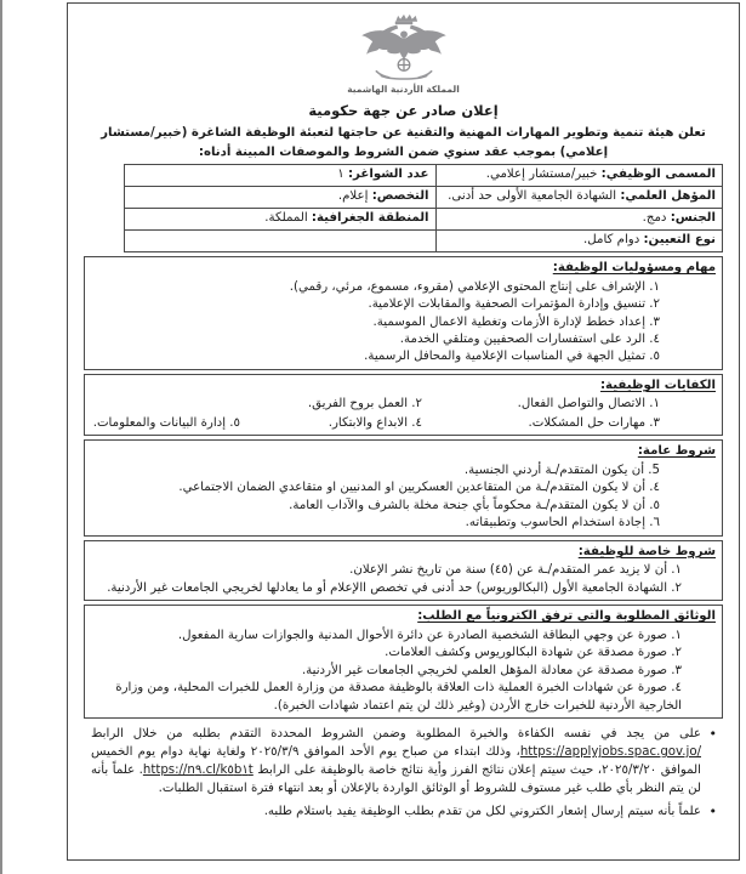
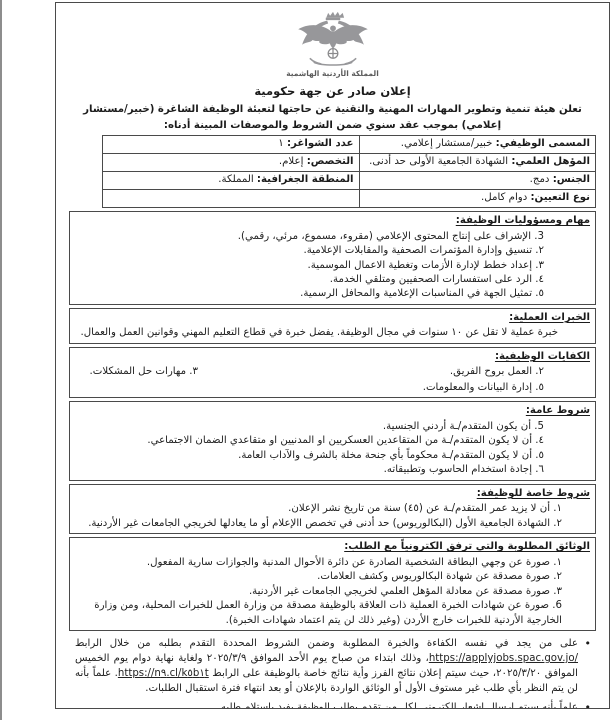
  المملكة الأردنية الهاشمية
  إعلان صادر عن جهة حكومية
  تعلن هيئة تنمية وتطوير المهارات المهنية والتقنية عن حاجتها لتعبئة الوظيفة الشاغرة (خبير/مستشار إعلامي) بموجب عقد سنوي ضمن الشروط والموصفات المبينة أدناه:
  المسمى الوظيفي: خبير/مستشار إعلامي.	عدد الشواغر: ١
  المؤهل العلمي: الشهادة الجامعية الأولى حد أدنى.	التخصص: إعلام.
  الجنس: دمج.	المنطقة الجغرافية: المملكة.
  نوع التعيين: دوام كامل.
  مهام ومسؤوليات الوظيفة:
- ١. الإشراف على إنتاج المحتوى الإعلامي (مقروء، مسموع، مرئي، رقمي).
+ 3. الإشراف على إنتاج المحتوى الإعلامي (مقروء، مسموع، مرئي، رقمي).
  ٢. تنسيق وإدارة المؤتمرات الصحفية والمقابلات الإعلامية.
  ٣. إعداد خطط لإدارة الأزمات وتغطية الاعمال الموسمية.
  ٤. الرد على استفسارات الصحفيين ومتلقي الخدمة.
  ٥. تمثيل الجهة في المناسبات الإعلامية والمحافل الرسمية.
+ الخبرات العملية:
+ خبرة عملية لا تقل عن ١٠ سنوات في مجال الوظيفة. يفضل خبرة في قطاع التعليم المهني وقوانين العمل والعمال.
  الكفايات الوظيفية:
- ١. الاتصال والتواصل الفعال.
  ٢. العمل بروح الفريق.
  ٣. مهارات حل المشكلات.
- ٤. الابداع والابتكار.
  ٥. إدارة البيانات والمعلومات.
  شروط عامة:
  5. أن يكون المتقدم/ـة أردني الجنسية.
  ٤. أن لا يكون المتقدم/ـة من المتقاعدين العسكريين او المدنيين او متقاعدي الضمان الاجتماعي.
  ٥. أن لا يكون المتقدم/ـة محكوماً بأي جنحة مخلة بالشرف والآداب العامة.
  ٦. إجادة استخدام الحاسوب وتطبيقاته.
  شروط خاصة للوظيفة:
  ١. أن لا يزيد عمر المتقدم/ـة عن (٤٥) سنة من تاريخ نشر الإعلان.
  ٢. الشهادة الجامعية الأول (البكالوريوس) حد أدنى في تخصص االإعلام أو ما يعادلها لخريجي الجامعات غير الأردنية.
  الوثائق المطلوبة والتي ترفق الكترونياً مع الطلب:
  ١. صورة عن وجهي البطاقة الشخصية الصادرة عن دائرة الأحوال المدنية والجوازات سارية المفعول.
  ٢. صورة مصدقة عن شهادة البكالوريوس وكشف العلامات.
  ٣. صورة مصدقة عن معادلة المؤهل العلمي لخريجي الجامعات غير الأردنية.
- ٤. صورة عن شهادات الخبرة العملية ذات العلاقة بالوظيفة مصدقة من وزارة العمل للخبرات المحلية، ومن وزارة الخارجية الأردنية للخبرات خارج الأردن (وغير ذلك لن يتم اعتماد شهادات الخبرة).
+ 6. صورة عن شهادات الخبرة العملية ذات العلاقة بالوظيفة مصدقة من وزارة العمل للخبرات المحلية، ومن وزارة الخارجية الأردنية للخبرات خارج الأردن (وغير ذلك لن يتم اعتماد شهادات الخبرة).
- على من يجد في نفسه الكفاءة والخبرة المطلوبة وضمن الشروط المحددة التقدم بطلبه من خلال الرابط https://applyjobs.spac.gov.jo/، وذلك ابتداء من صباح يوم الأحد الموافق ٢٠٢٥/٣/٩ ولغاية نهاية دوام يوم الخميس الموافق ٢٠٢٥/٣/٢٠، حيث سيتم إعلان نتائج الفرز وأية نتائج خاصة بالوظيفة على الرابط https://n٩.cl/k٥b١t. علماً بأنه لن يتم النظر بأي طلب غير مستوف للشروط أو الوثائق الواردة بالإعلان أو بعد انتهاء فترة استقبال الطلبات.
+ على من يجد في نفسه الكفاءة والخبرة المطلوبة وضمن الشروط المحددة التقدم بطلبه من خلال الرابط https://applyjobs.spac.gov.jo/، وذلك ابتداء من صباح يوم الأحد الموافق ٢٠٢٥/٣/٩ ولغاية نهاية دوام يوم الخميس الموافق ٢٠٢٥/٣/٢٠، حيث سيتم إعلان نتائج الفرز وأية نتائج خاصة بالوظيفة على الرابط https://n٩.cl/k٥b١t. علماً بأنه لن يتم النظر بأي طلب غير مستوف الأول أو الوثائق الواردة بالإعلان أو بعد انتهاء فترة استقبال الطلبات.
  علماً بأنه سيتم إرسال إشعار الكتروني لكل من تقدم بطلب الوظيفة يفيد باستلام طلبه.
